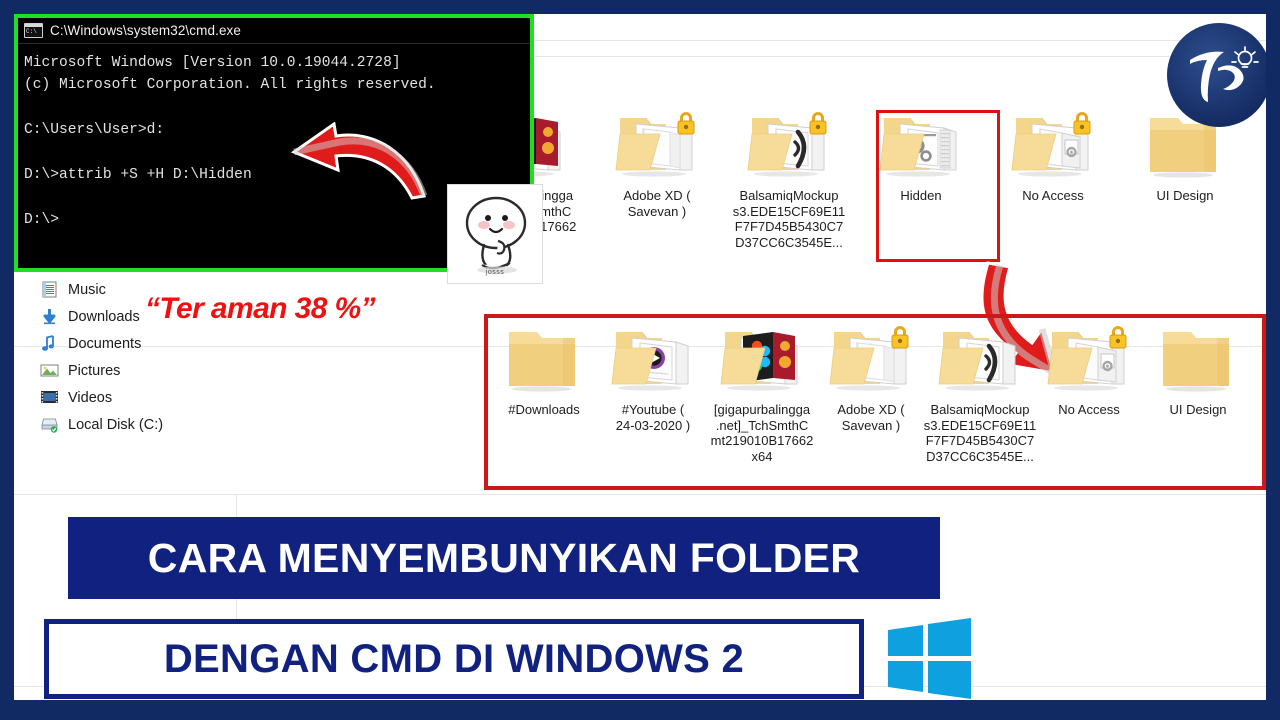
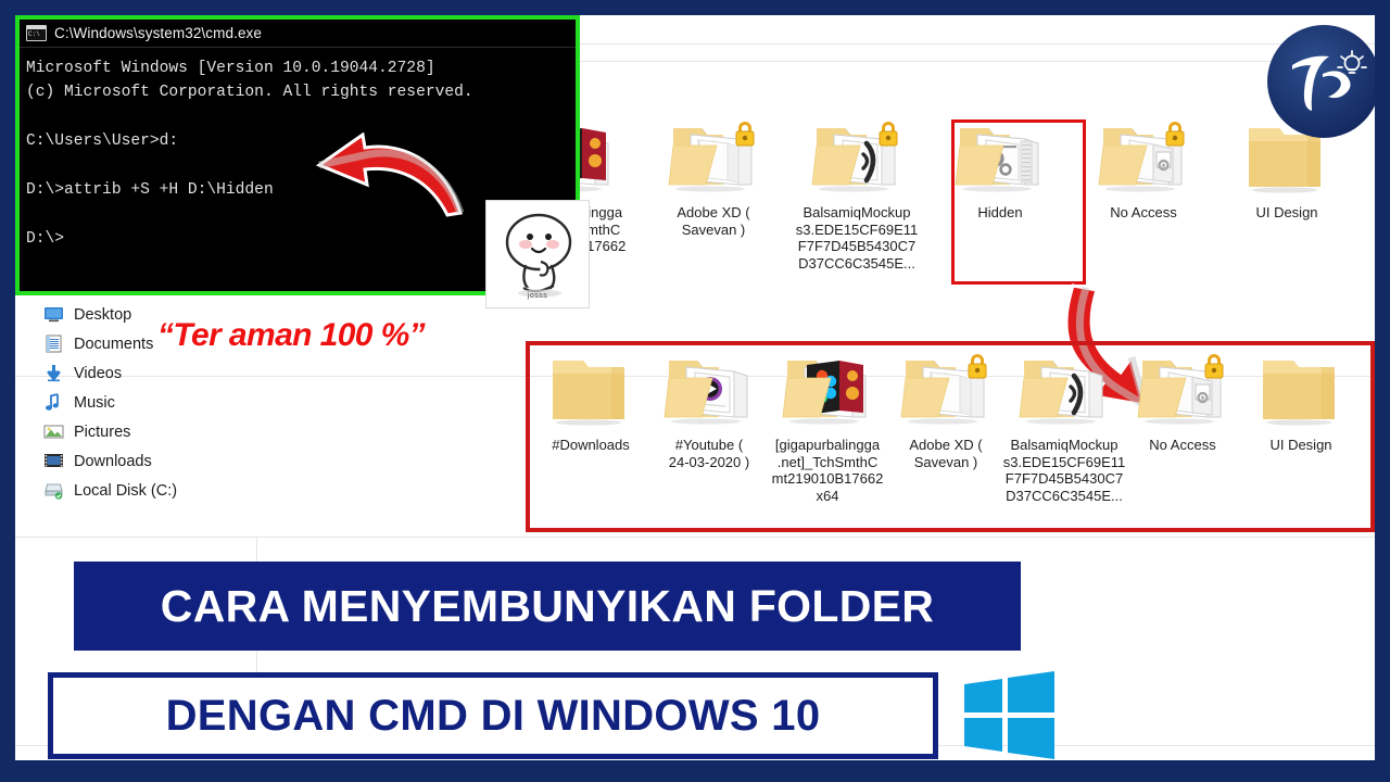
  Adobe XD (
  Savevan )
  BalsamiqMockup
  s3.EDE15CF69E11
  F7F7D45B5430C7
  D37CC6C3545E...
  Hidden
  No Access
  UI Design
  #Downloads
  #Youtube (
  24-03-2020 )
  [gigapurbalingga
  .net]_TchSmthC
  mt219010B17662
  x64
  Adobe XD (
  Savevan )
  BalsamiqMockup
  s3.EDE15CF69E11
  F7F7D45B5430C7
  D37CC6C3545E...
  No Access
  UI Design
+ Desktop
- Music
+ Documents
- Downloads
+ Videos
- Documents
+ Music
  Pictures
- Videos
+ Downloads
  Local Disk (C:)
- “Ter aman 38 %”
+ “Ter aman 100 %”
  C:\Windows\system32\cmd.exe
  Microsoft Windows [Version 10.0.19044.2728]
  (c) Microsoft Corporation. All rights reserved.
  C:\Users\User>d:
  D:\>attrib +S +H D:\Hidden
  D:\>
  CARA MENYEMBUNYIKAN FOLDER
- DENGAN CMD DI WINDOWS 2
+ DENGAN CMD DI WINDOWS 10
